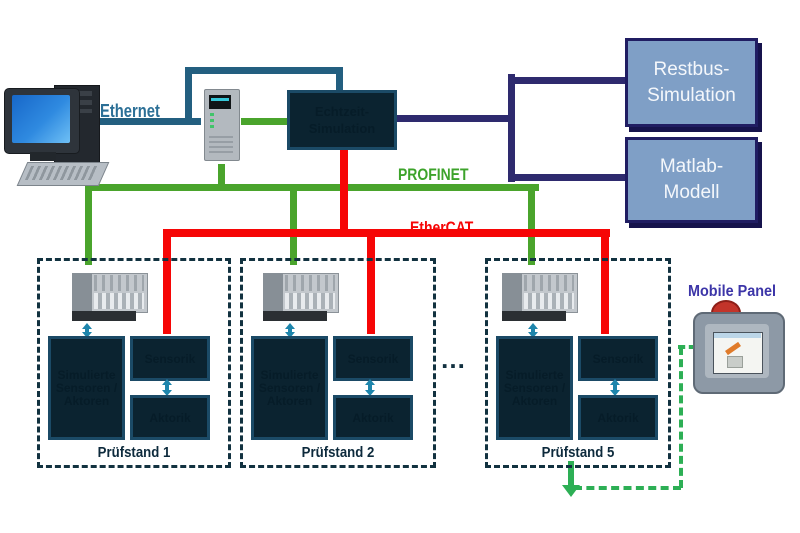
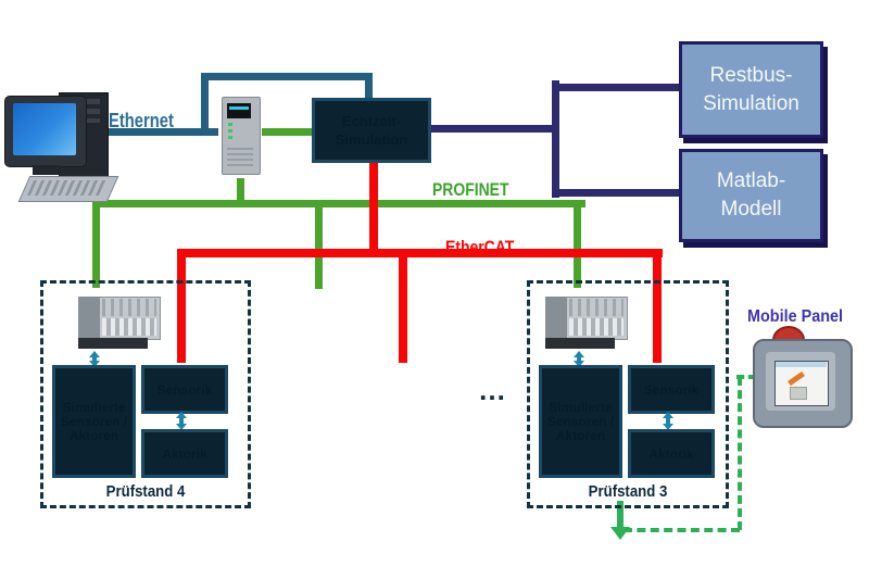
  Ethernet
  PROFINET
  EtherCAT
  Restbus-
  Simulation
  Matlab-
  Modell
- Prüfstand 1
+ Prüfstand 4
- Prüfstand 2
  …
- Prüfstand 5
+ Prüfstand 3
  Mobile Panel
